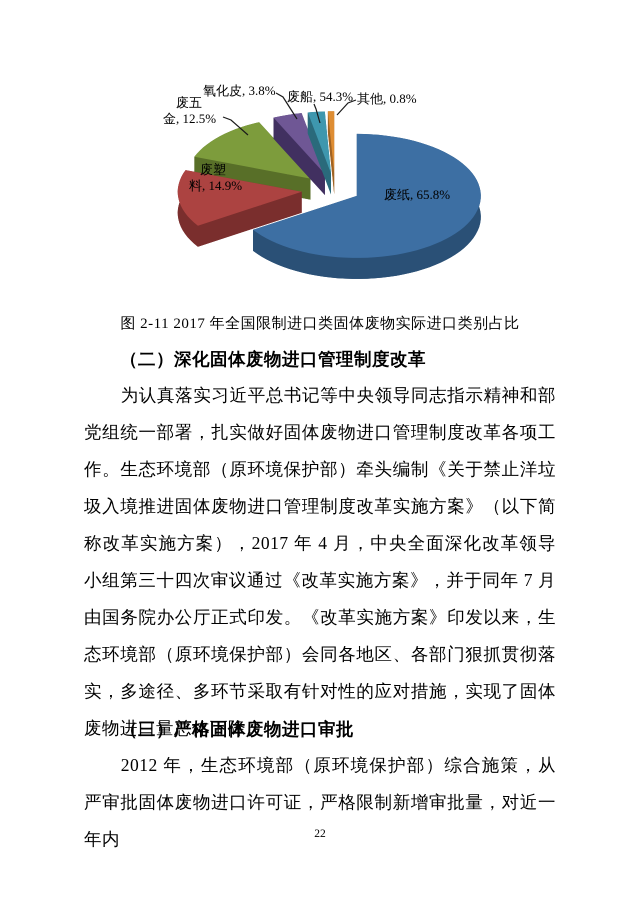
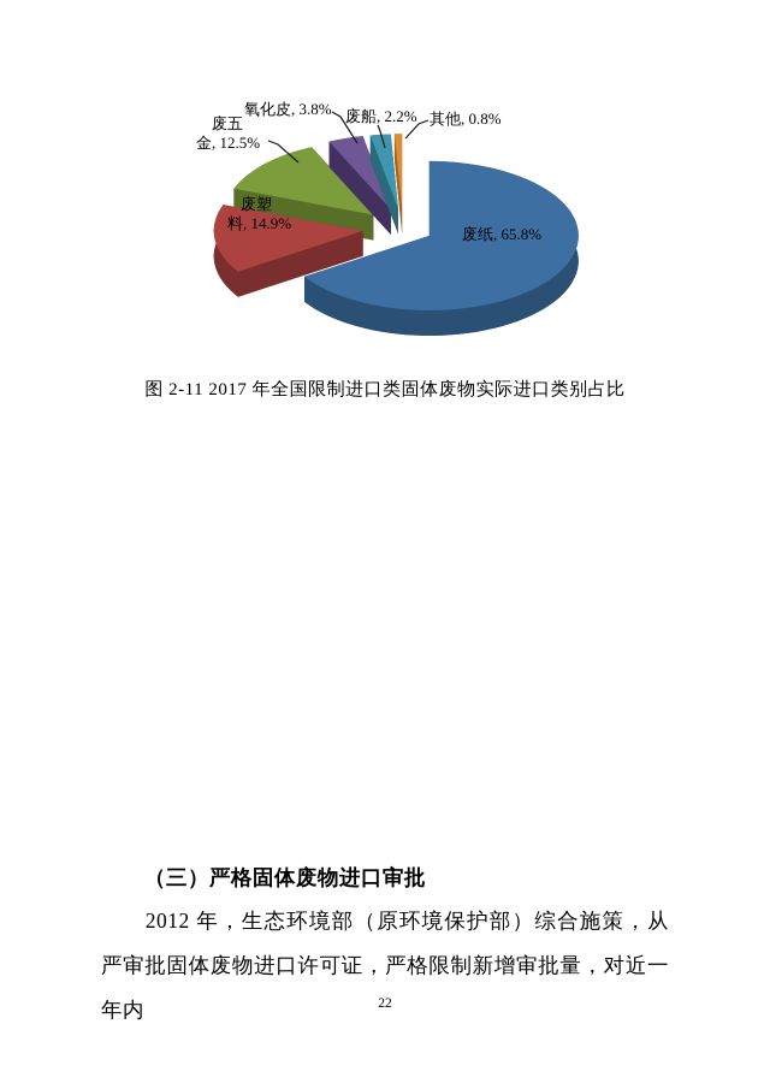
  氧化皮, 3.8%
- 废船, 54.3%
+ 废船, 2.2%
  其他, 0.8%
  废五
  金, 12.5%
  废塑
  料, 14.9%
  废纸, 65.8%
  图 2-11 2017 年全国限制进口类固体废物实际进口类别占比
- （二）深化固体废物进口管理制度改革
- 为认真落实习近平总书记等中央领导同志指示精神和部党组统一部署，扎实做好固体废物进口管理制度改革各项工作。生态环境部（原环境保护部）牵头编制《关于禁止洋垃圾入境推进固体废物进口管理制度改革实施方案》（以下简称改革实施方案），2017 年 4 月，中央全面深化改革领导小组第三十四次审议通过《改革实施方案》，并于同年 7 月由国务院办公厅正式印发。《改革实施方案》印发以来，生态环境部（原环境保护部）会同各地区、各部门狠抓贯彻落实，多途径、多环节采取有针对性的应对措施，实现了固体废物进口量总体下降。
  （三）严格固体废物进口审批
  2012 年，生态环境部（原环境保护部）综合施策，从严审批固体废物进口许可证，严格限制新增审批量，对近一年内
  22
